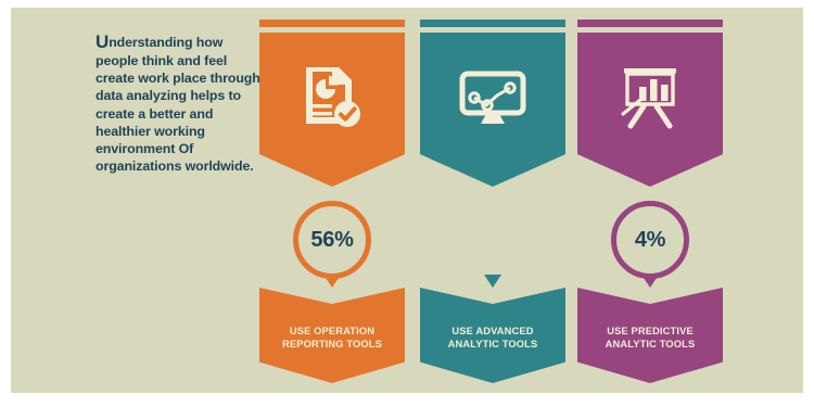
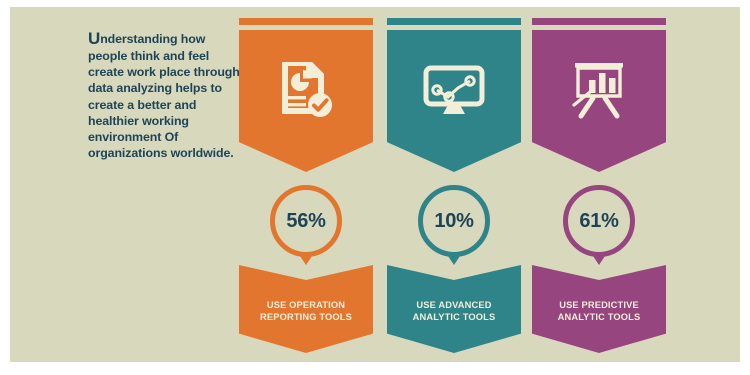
  Understanding how people think and feel create work place through data analyzing helps to create a better and healthier working environment Of organizations worldwide.
  56%
  USE OPERATION REPORTING TOOLS
+ 10%
  USE ADVANCED ANALYTIC TOOLS
- 4%
+ 61%
  USE PREDICTIVE ANALYTIC TOOLS
